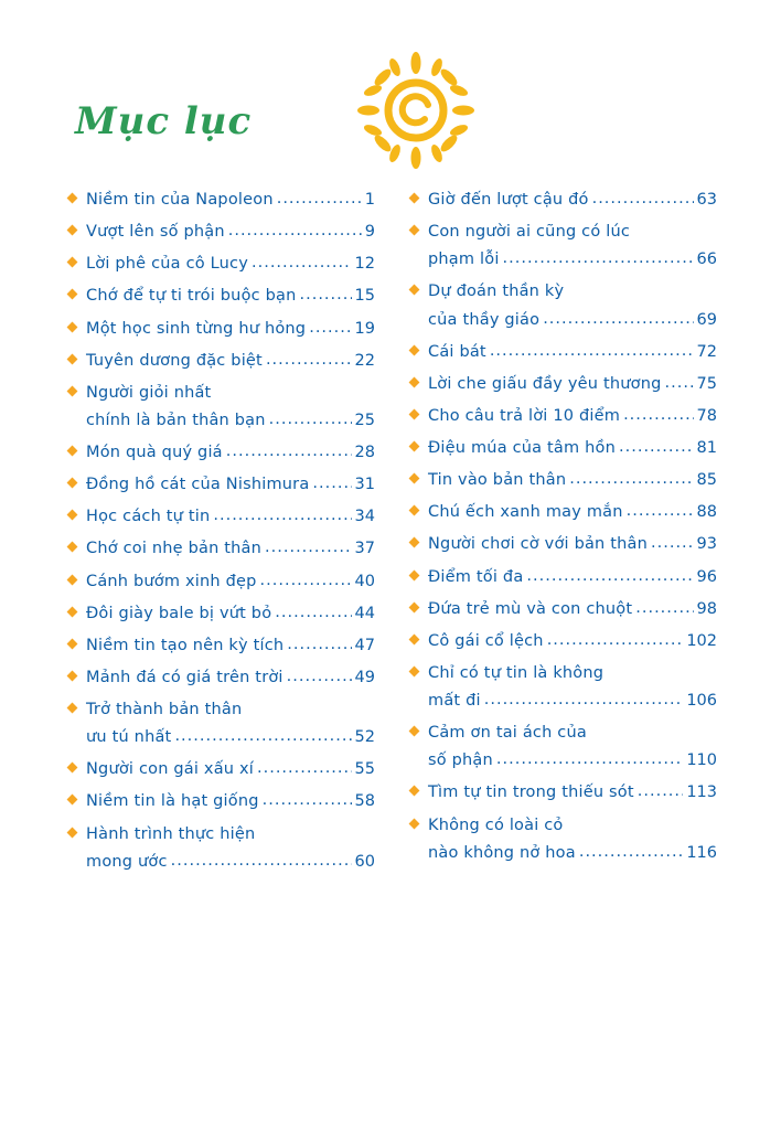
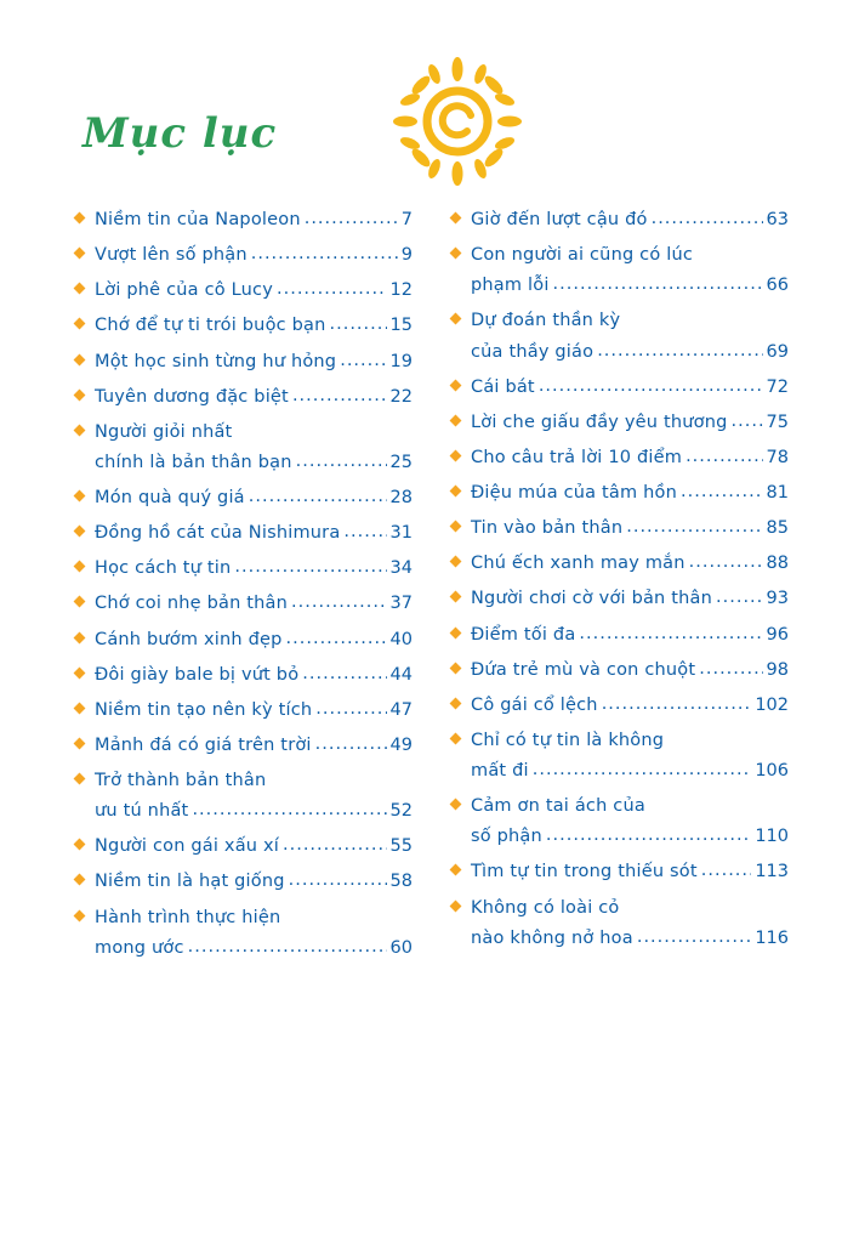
  Mục lục
  Niềm tin của Napoleon
- 1
+ 7
  Vượt lên số phận
  9
  Lời phê của cô Lucy
  12
  Chớ để tự ti trói buộc bạn
  15
  Một học sinh từng hư hỏng
  19
  Tuyên dương đặc biệt
  22
  Người giỏi nhất
  chính là bản thân bạn
  25
  Món quà quý giá
  28
  Đồng hồ cát của Nishimura
  31
  Học cách tự tin
  34
  Chớ coi nhẹ bản thân
  37
  Cánh bướm xinh đẹp
  40
  Đôi giày bale bị vứt bỏ
  44
  Niềm tin tạo nên kỳ tích
  47
  Mảnh đá có giá trên trời
  49
  Trở thành bản thân
  ưu tú nhất
  52
  Người con gái xấu xí
  55
  Niềm tin là hạt giống
  58
  Hành trình thực hiện
  mong ước
  60
  Giờ đến lượt cậu đó
  63
  Con người ai cũng có lúc
  phạm lỗi
  66
  Dự đoán thần kỳ
  của thầy giáo
  69
  Cái bát
  72
  Lời che giấu đầy yêu thương
  75
  Cho câu trả lời 10 điểm
  78
  Điệu múa của tâm hồn
  81
  Tin vào bản thân
  85
  Chú ếch xanh may mắn
  88
  Người chơi cờ với bản thân
  93
  Điểm tối đa
  96
  Đứa trẻ mù và con chuột
  98
  Cô gái cổ lệch
  102
  Chỉ có tự tin là không
  mất đi
  106
  Cảm ơn tai ách của
  số phận
  110
  Tìm tự tin trong thiếu sót
  113
  Không có loài cỏ
  nào không nở hoa
  116
